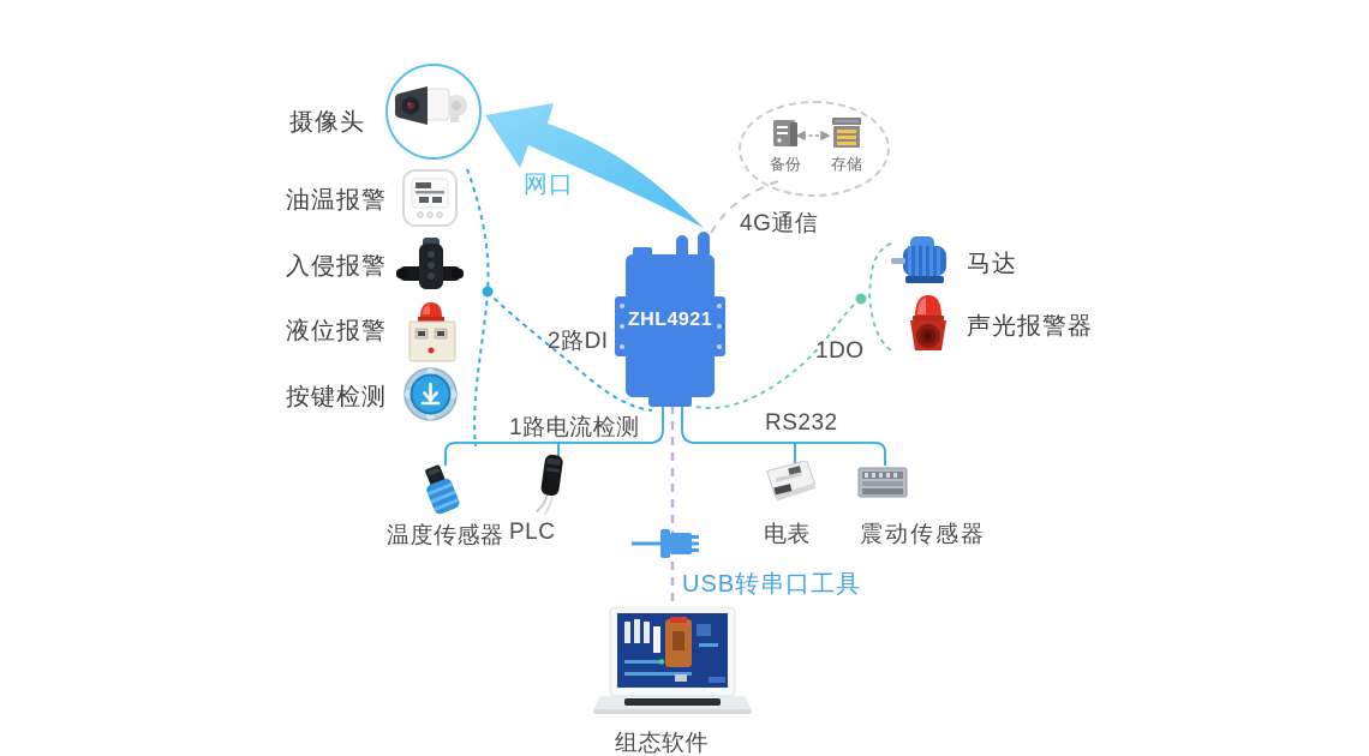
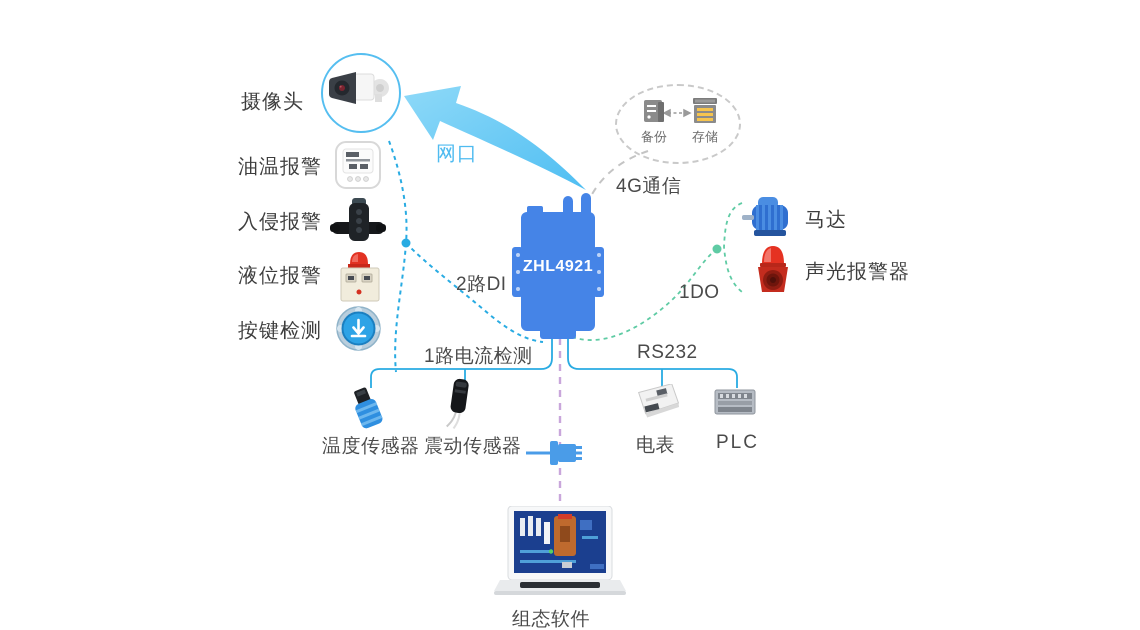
  ZHL4921
  备份
  存储
  网口
  4G通信
  2路DI
  1DO
  1路电流检测
  RS232
- USB转串口工具
  摄像头
  油温报警
  入侵报警
  液位报警
  按键检测
  马达
  声光报警器
  温度传感器
- PLC
+ 震动传感器
  电表
- 震动传感器
+ PLC
  组态软件
